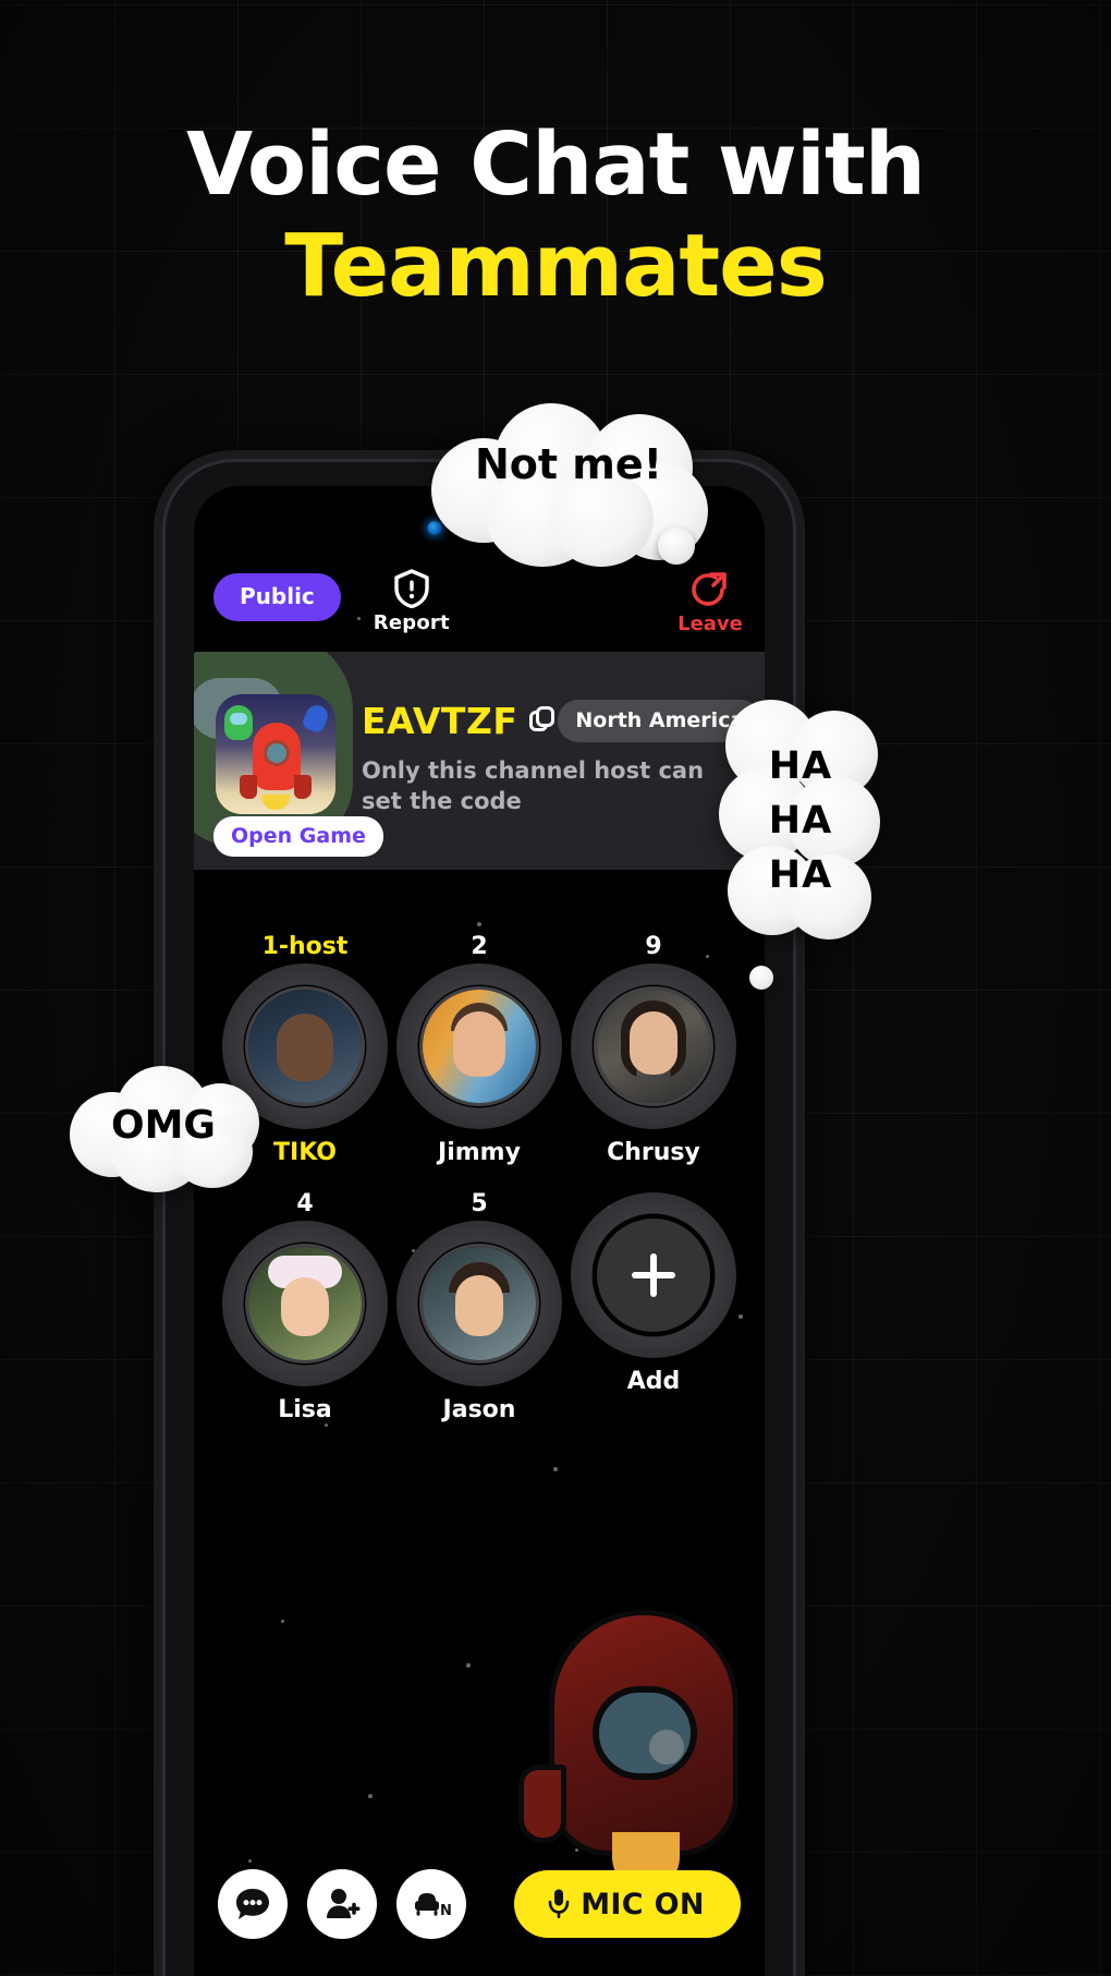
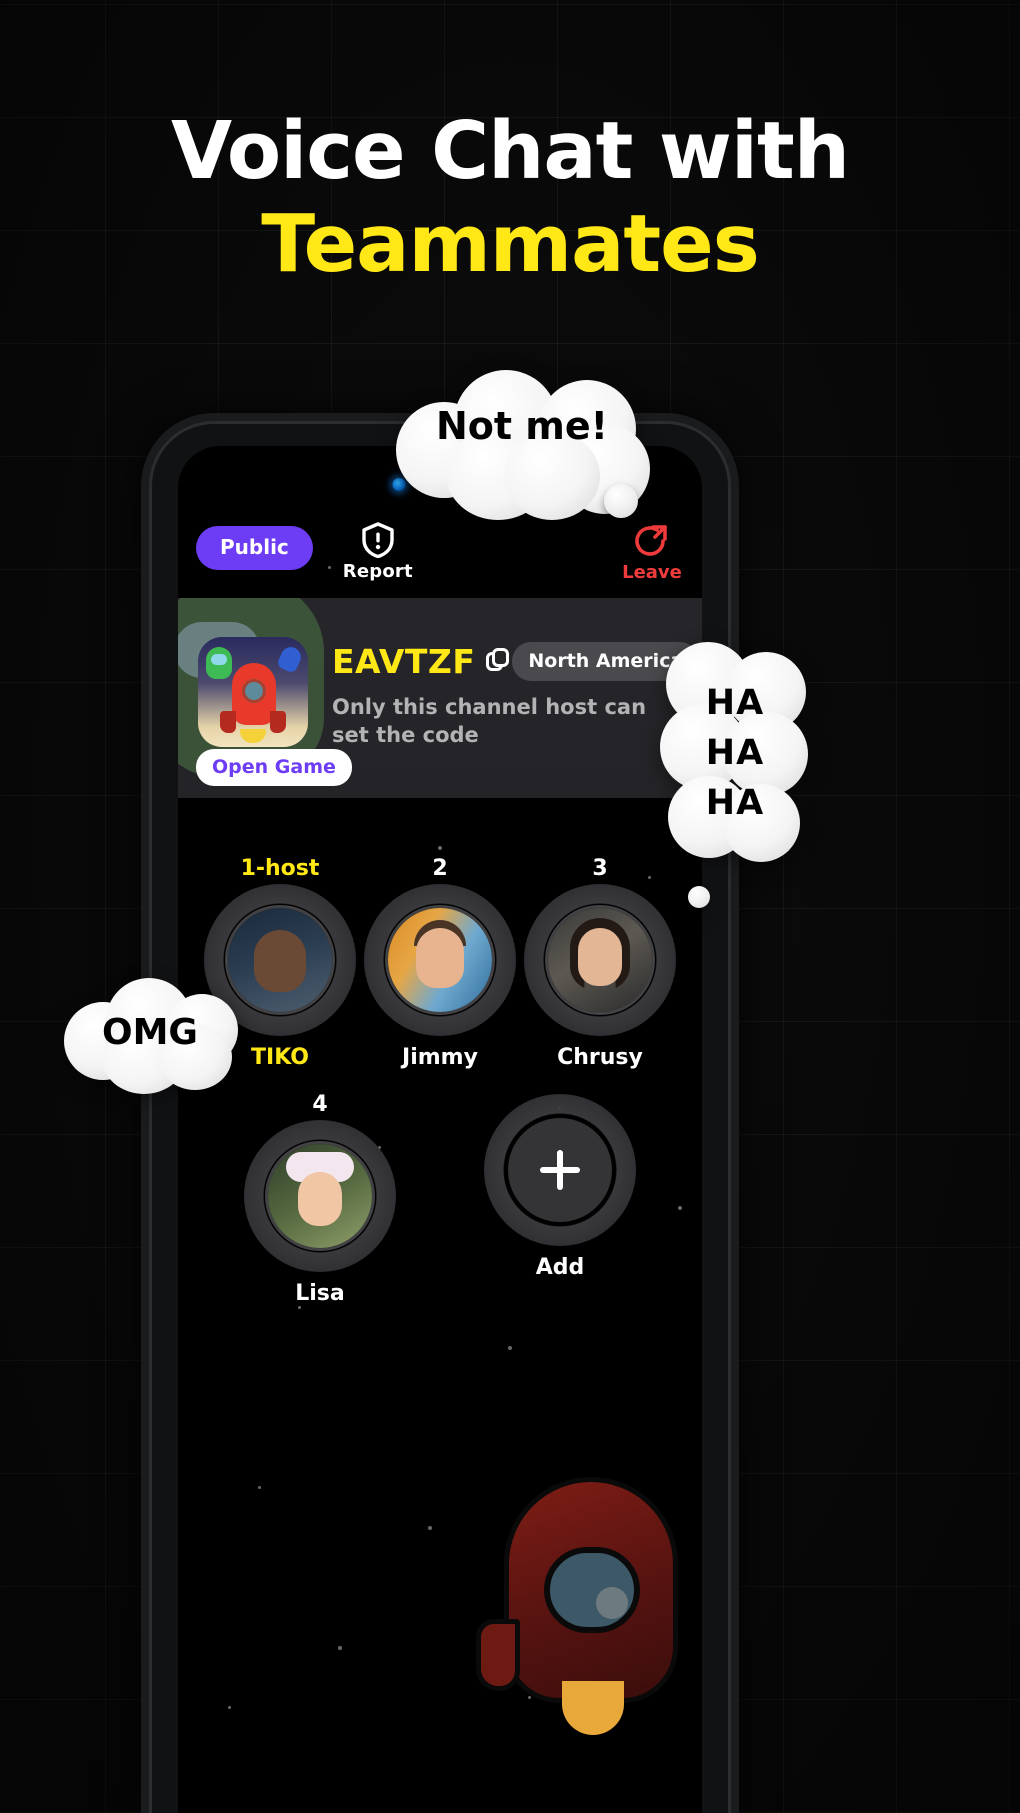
  Voice Chat with
  Teammates
  Public
  Report
  Leave
  EAVTZF
  North Americ
  Only this channel host can set the code
  Open Game
  1-host
  TIKO
  2
  Jimmy
- 9
+ 3
  Chrusy
  4
  Lisa
- 5
- Jason
  Add
- N
- MIC ON
  Not me!
  HA
  HA
  HA
  OMG
